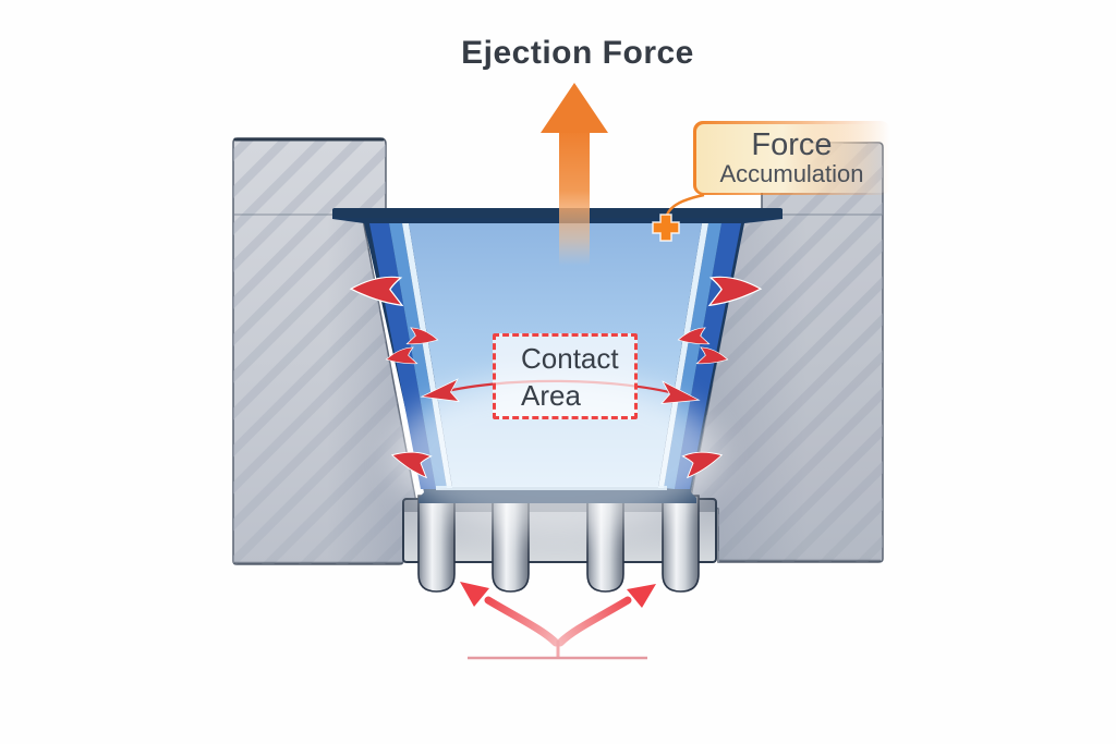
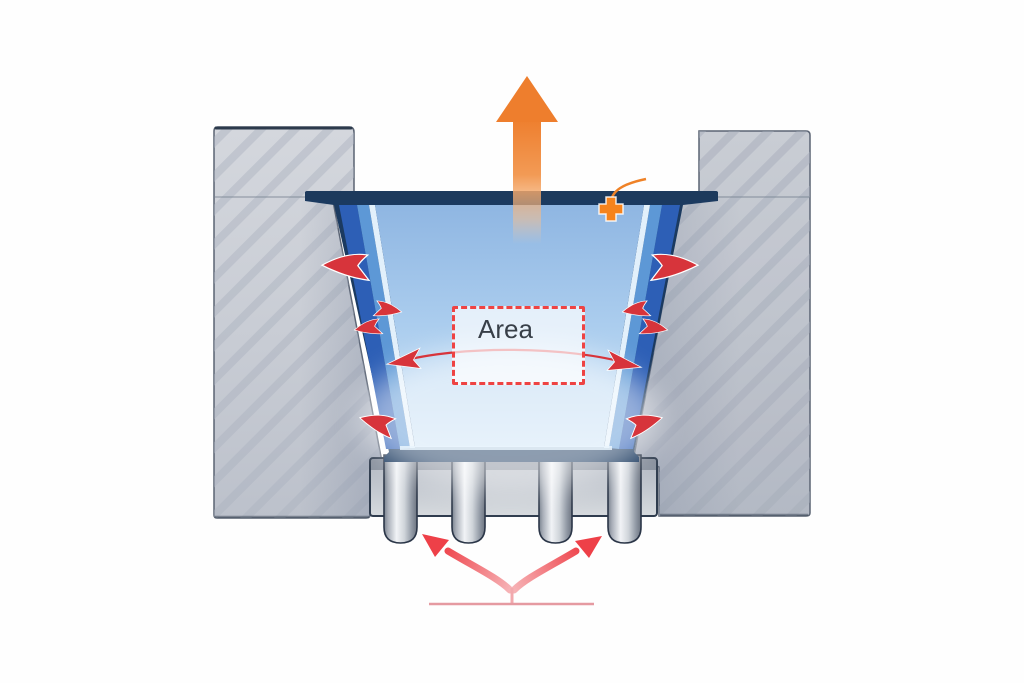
- Ejection Force
- Force
- Accumulation
- Contact
  Area
